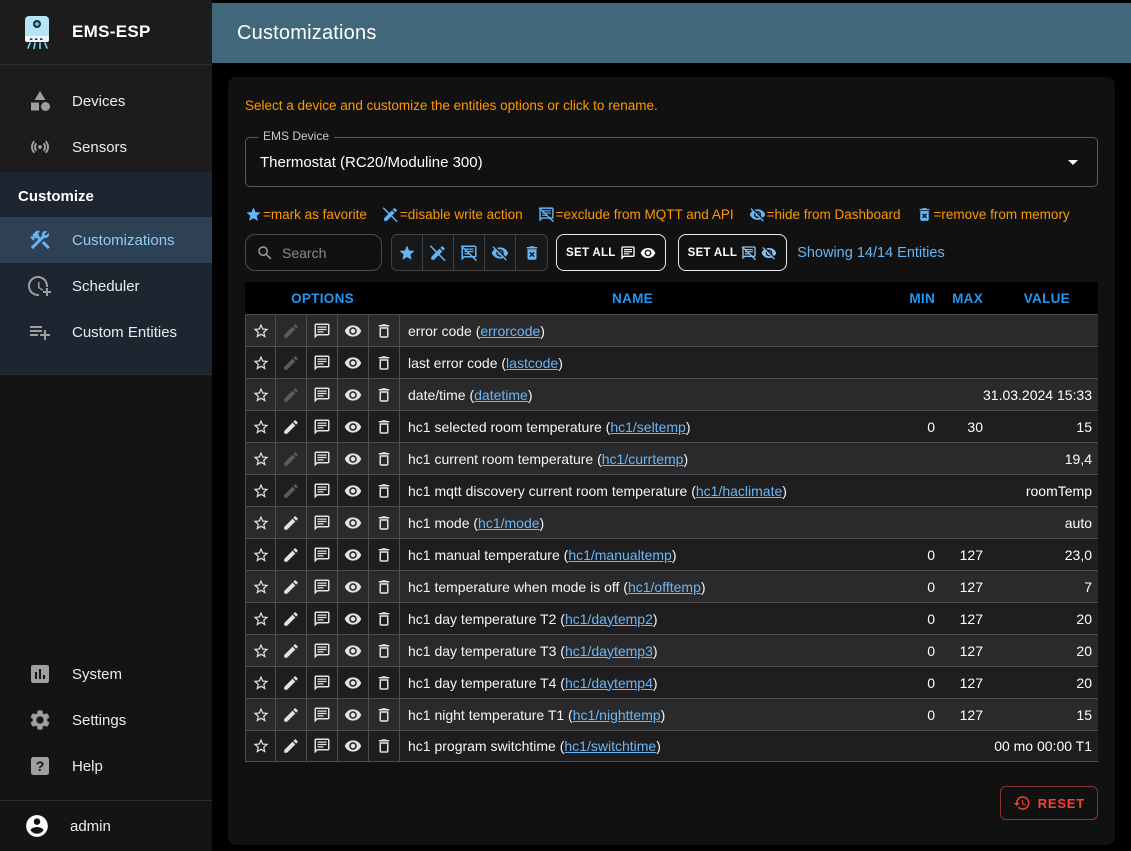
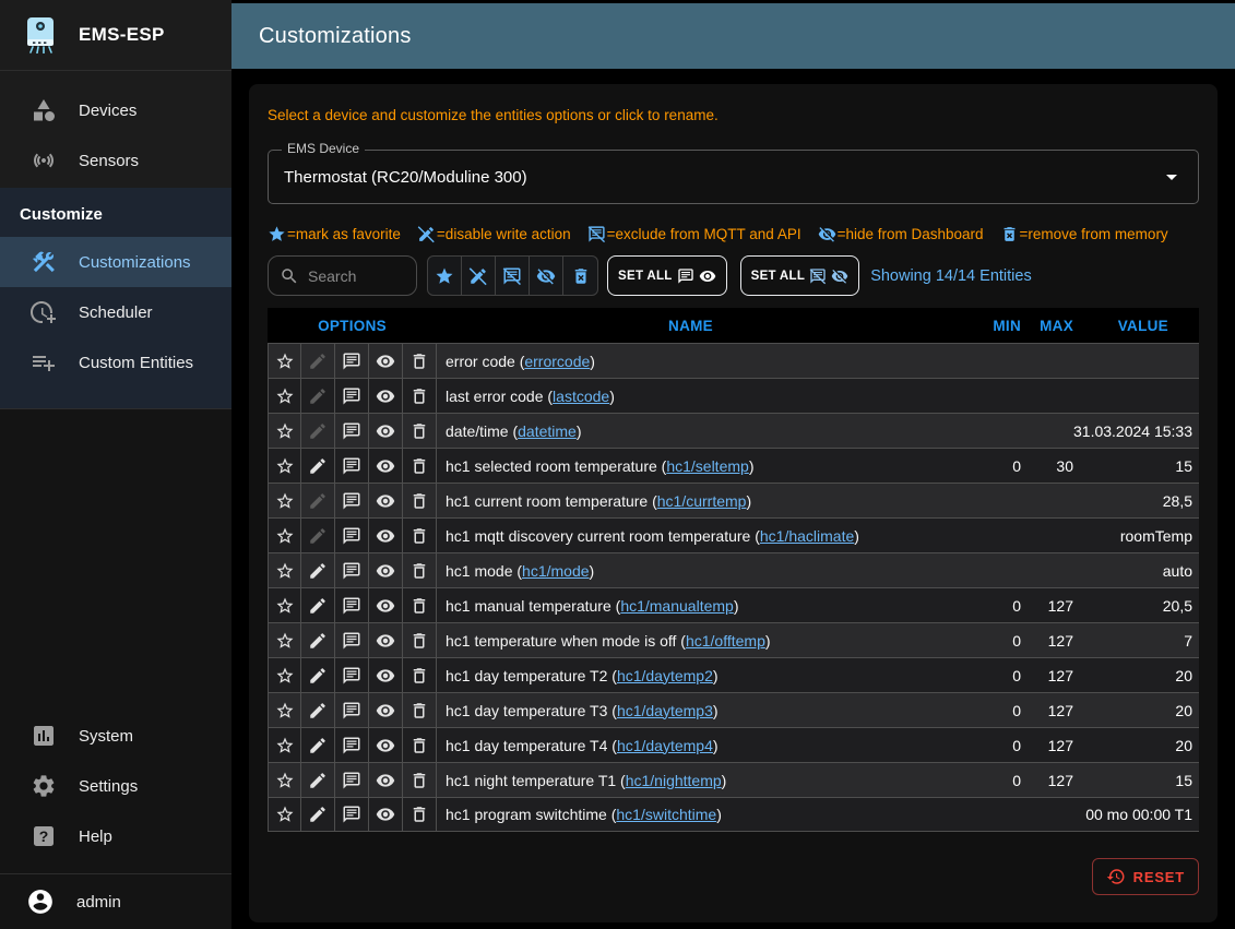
  EMS-ESP
  Devices
  Sensors
  Customize
  Customizations
  Scheduler
  Custom Entities
  System
  Settings
  Help
  admin
  Customizations
  Select a device and customize the entities options or click to rename.
  EMS Device
  Thermostat (RC20/Moduline 300)
  =mark as favorite
  =disable write action
  =exclude from MQTT and API
  =hide from Dashboard
  =remove from memory
  Search
  SET ALL
  SET ALL
  Showing 14/14 Entities
  OPTIONS
  NAME
  MIN
  MAX
  VALUE
  error code (
  errorcode
  )
  last error code (
  lastcode
  )
  date/time (
  datetime
  )
  31.03.2024 15:33
  hc1 selected room temperature (
  hc1/seltemp
  )
  0
  30
  15
  hc1 current room temperature (
  hc1/currtemp
  )
- 19,4
+ 28,5
  hc1 mqtt discovery current room temperature (
  hc1/haclimate
  )
  roomTemp
  hc1 mode (
  hc1/mode
  )
  auto
  hc1 manual temperature (
  hc1/manualtemp
  )
  0
  127
- 23,0
+ 20,5
  hc1 temperature when mode is off (
  hc1/offtemp
  )
  0
  127
  7
  hc1 day temperature T2 (
  hc1/daytemp2
  )
  0
  127
  20
  hc1 day temperature T3 (
  hc1/daytemp3
  )
  0
  127
  20
  hc1 day temperature T4 (
  hc1/daytemp4
  )
  0
  127
  20
  hc1 night temperature T1 (
  hc1/nighttemp
  )
  0
  127
  15
  hc1 program switchtime (
  hc1/switchtime
  )
  00 mo 00:00 T1
  RESET
